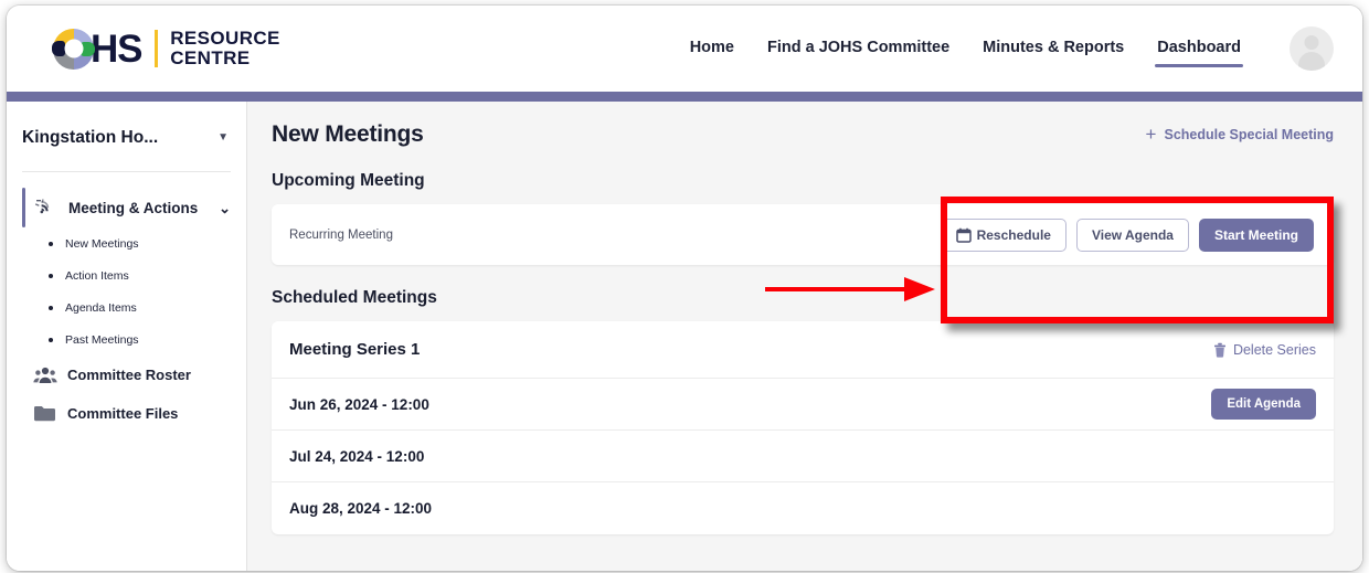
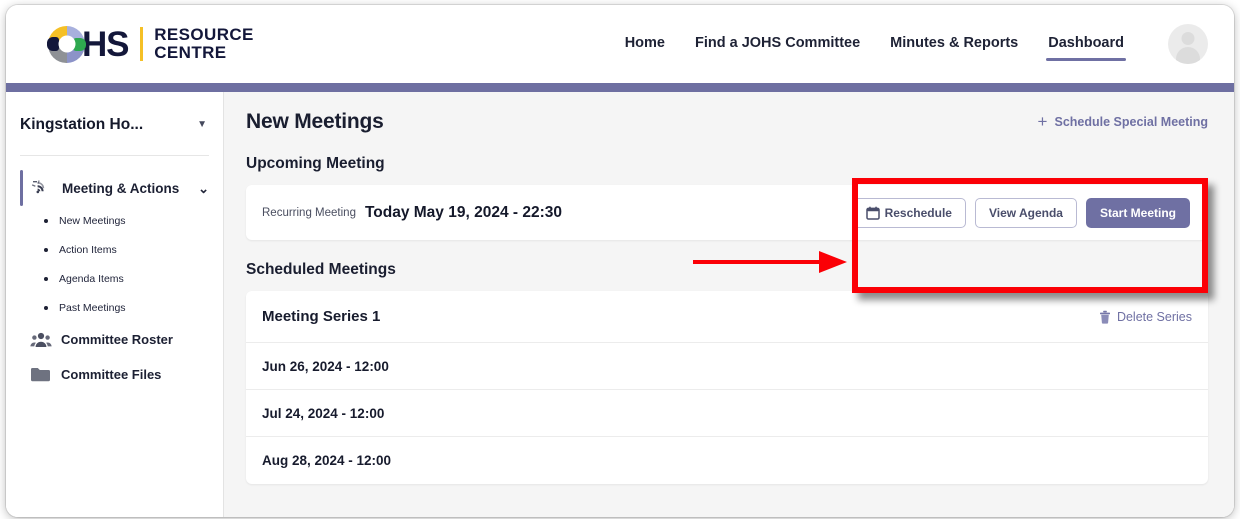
  HS
  RESOURCE
  CENTRE
  Home
  Find a JOHS Committee
  Minutes & Reports
  Dashboard
  Kingstation Ho...
  ▼
  Meeting & Actions
  ⌄
  New Meetings
  Action Items
  Agenda Items
  Past Meetings
  Committee Roster
  Committee Files
  New Meetings
  +
  Schedule Special Meeting
  Upcoming Meeting
  Recurring Meeting
+ Today May 19, 2024 - 22:30
  Reschedule
  View Agenda
  Start Meeting
  Scheduled Meetings
  Meeting Series 1
  Delete Series
  Jun 26, 2024 - 12:00
- Edit Agenda
  Jul 24, 2024 - 12:00
  Aug 28, 2024 - 12:00
